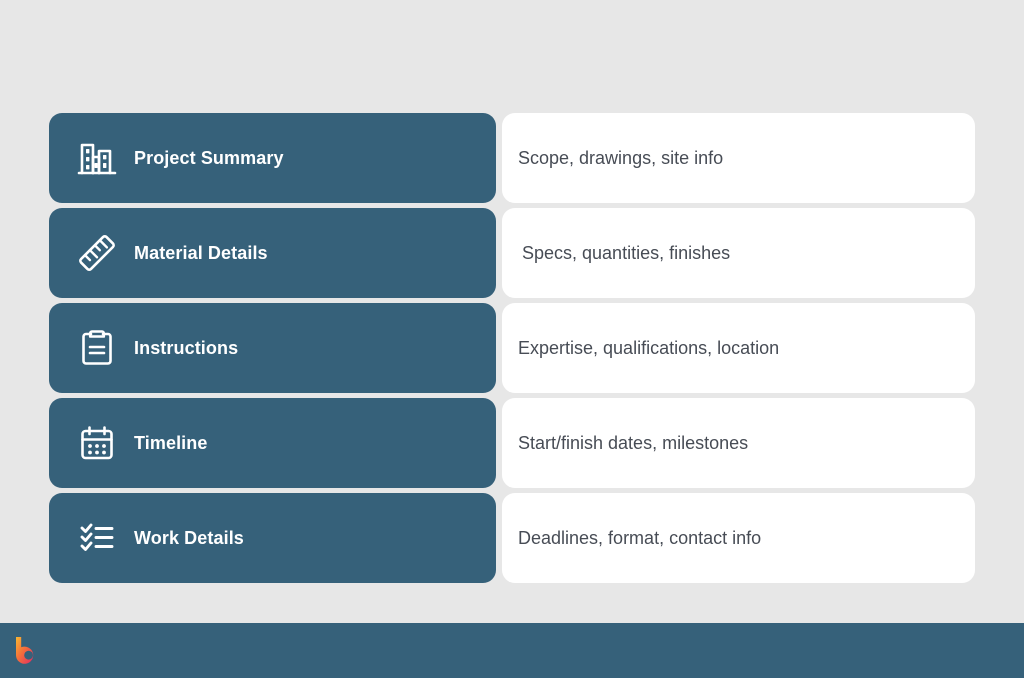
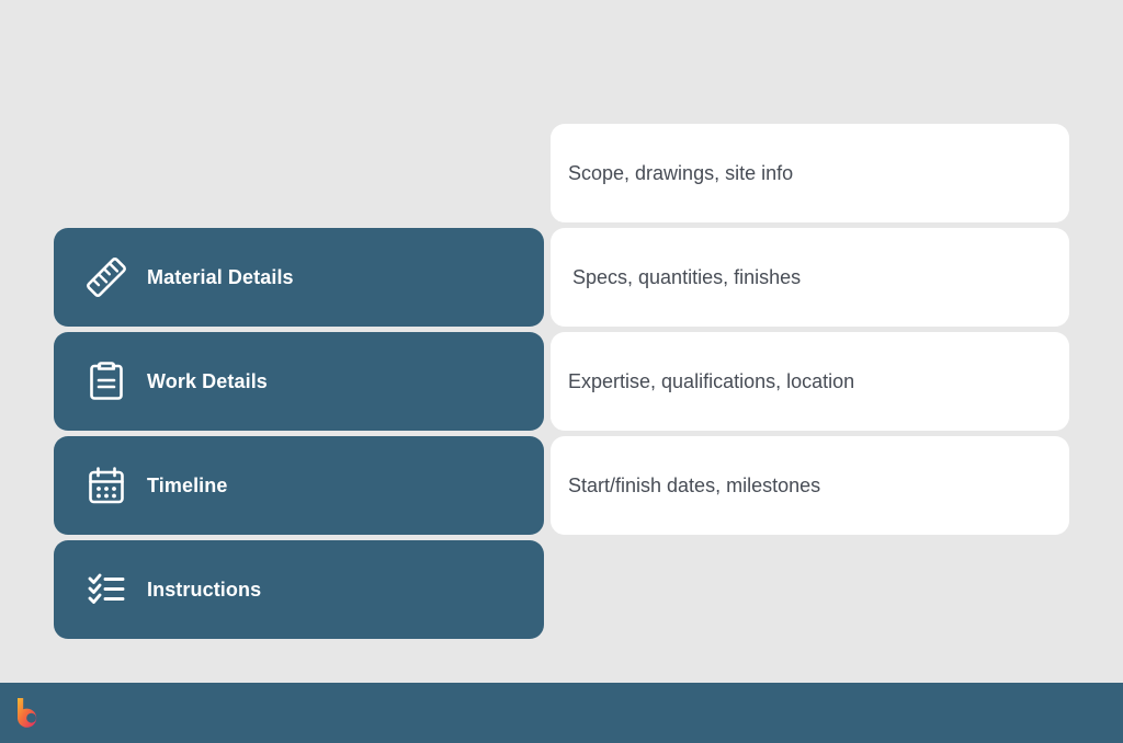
- Project Summary
  Scope, drawings, site info
  Material Details
  Specs, quantities, finishes
- Instructions
+ Work Details
  Expertise, qualifications, location
  Timeline
  Start/finish dates, milestones
- Work Details
+ Instructions
- Deadlines, format, contact info
